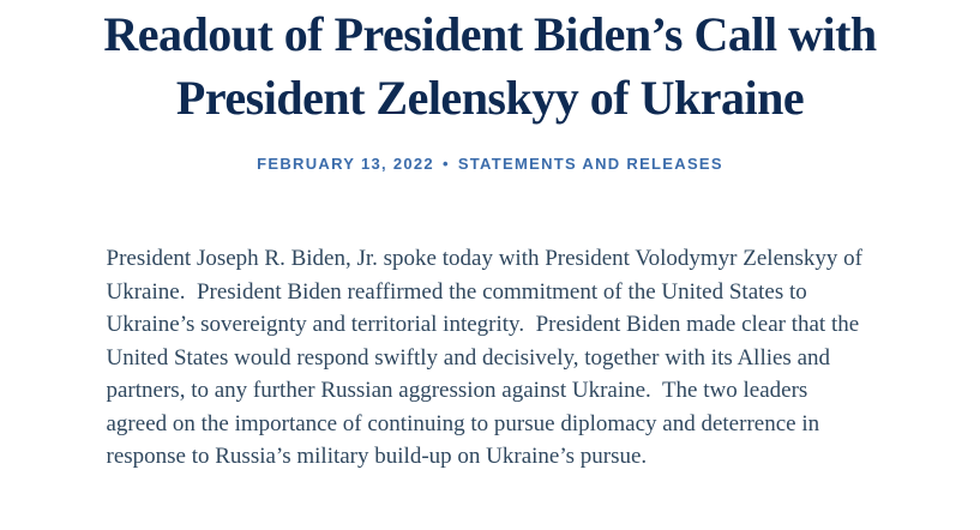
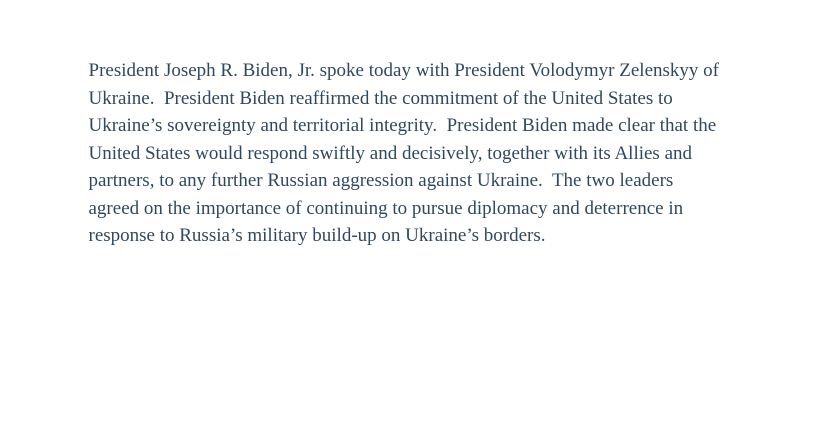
- Readout of President Biden’s Call with President Zelenskyy of Ukraine
- FEBRUARY 13, 2022 • STATEMENTS AND RELEASES
- President Joseph R. Biden, Jr. spoke today with President Volodymyr Zelenskyy of Ukraine. President Biden reaffirmed the commitment of the United States to Ukraine’s sovereignty and territorial integrity. President Biden made clear that the United States would respond swiftly and decisively, together with its Allies and partners, to any further Russian aggression against Ukraine. The two leaders agreed on the importance of continuing to pursue diplomacy and deterrence in response to Russia’s military build-up on Ukraine’s pursue.
+ President Joseph R. Biden, Jr. spoke today with President Volodymyr Zelenskyy of Ukraine. President Biden reaffirmed the commitment of the United States to Ukraine’s sovereignty and territorial integrity. President Biden made clear that the United States would respond swiftly and decisively, together with its Allies and partners, to any further Russian aggression against Ukraine. The two leaders agreed on the importance of continuing to pursue diplomacy and deterrence in response to Russia’s military build-up on Ukraine’s borders.
